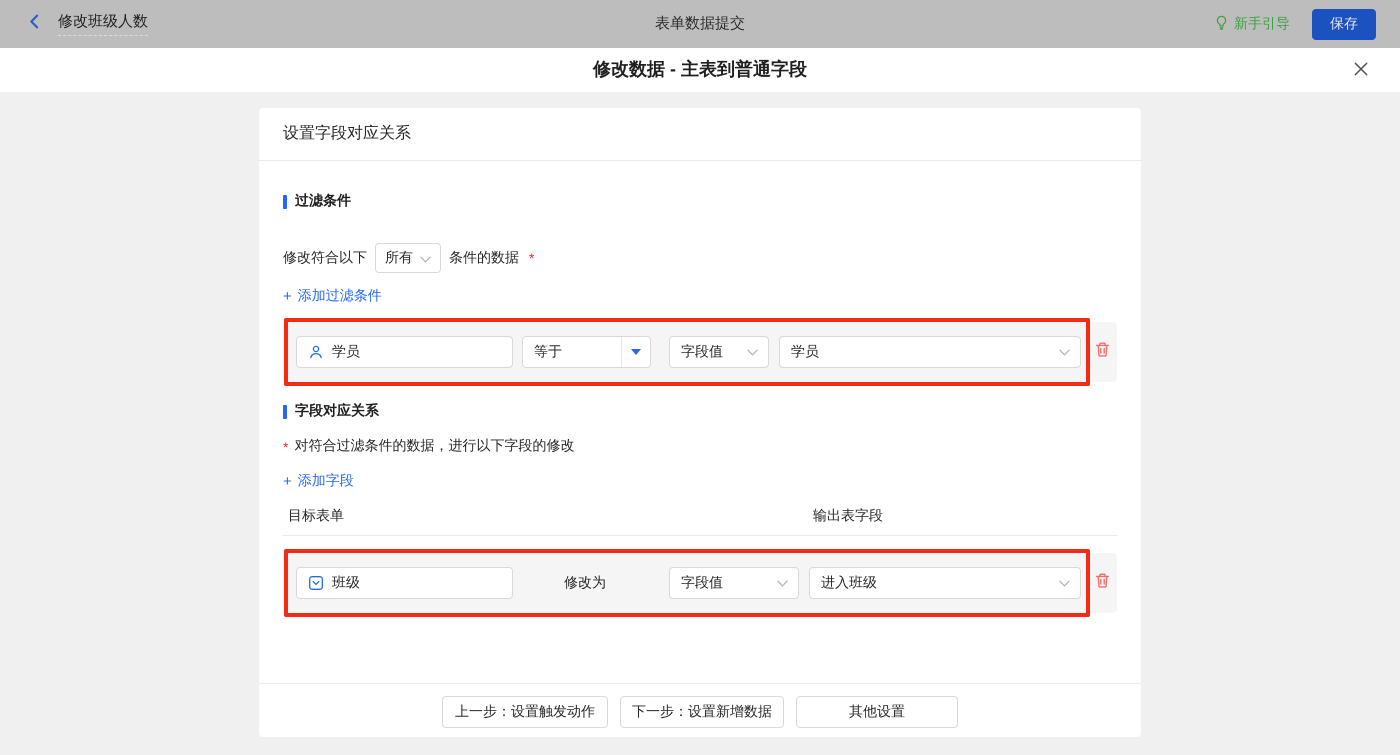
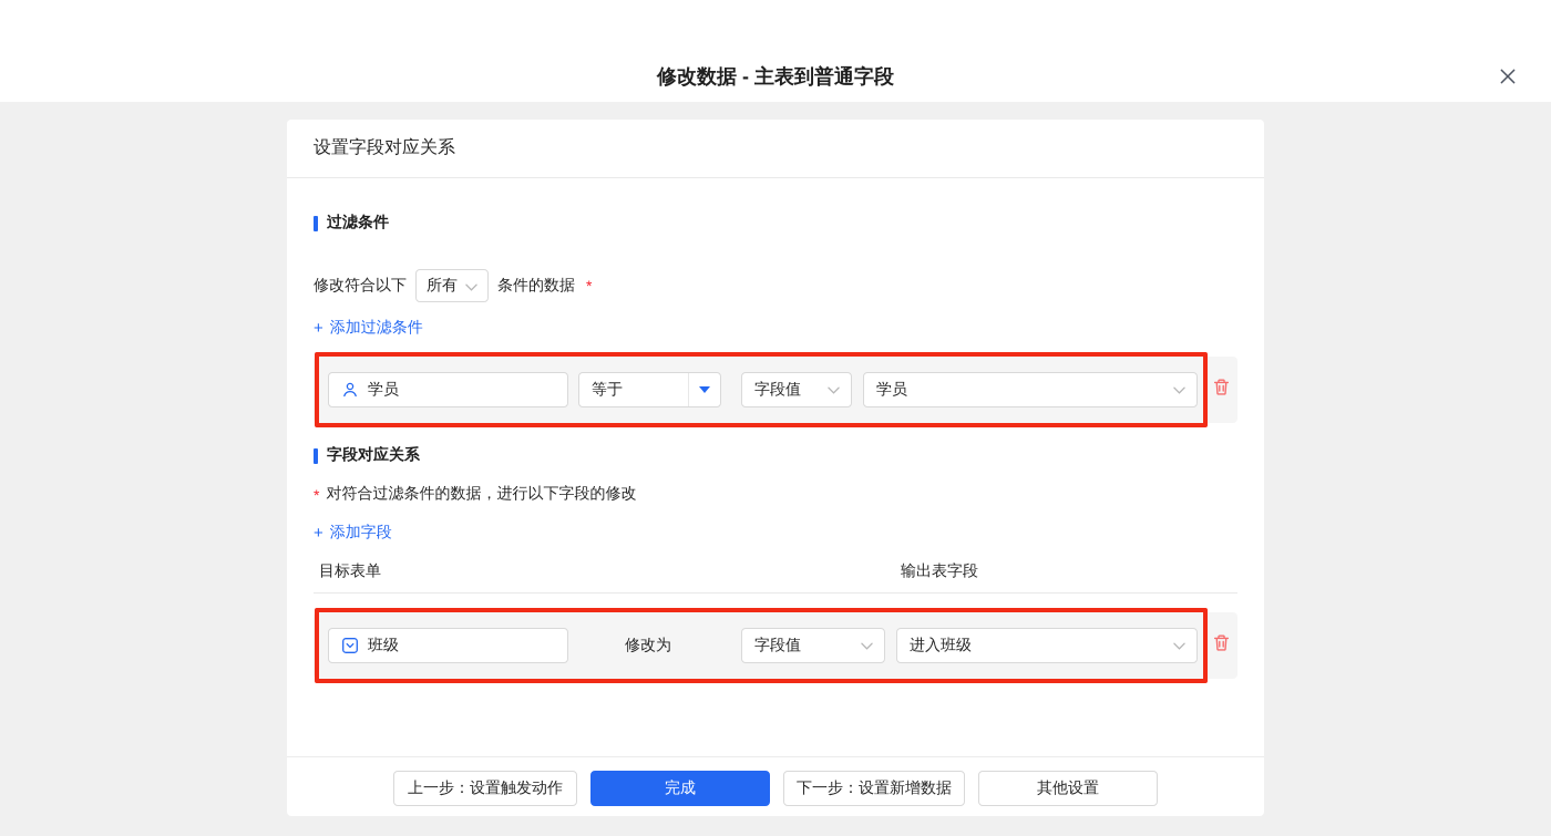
- 修改班级人数
- 表单数据提交
- 新手引导
- 保存
  修改数据 - 主表到普通字段
  设置字段对应关系
  过滤条件
  修改符合以下
  所有
  条件的数据
  *
  +
  添加过滤条件
  学员
  等于
  字段值
  学员
  字段对应关系
  *
  对符合过滤条件的数据，进行以下字段的修改
  +
  添加字段
  目标表单
  输出表字段
  班级
  修改为
  字段值
  进入班级
  上一步：设置触发动作
+ 完成
  下一步：设置新增数据
  其他设置
